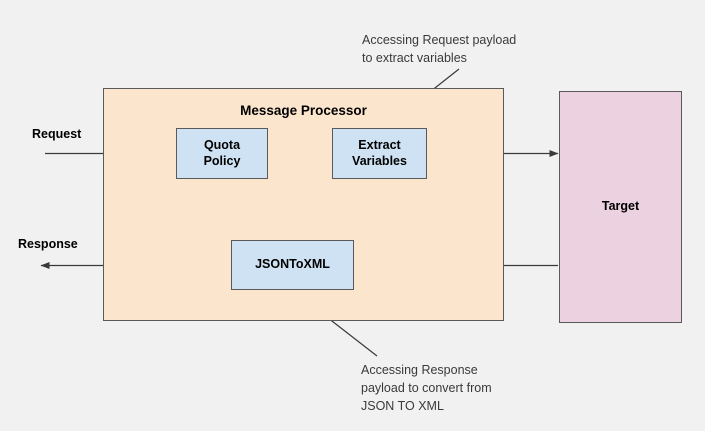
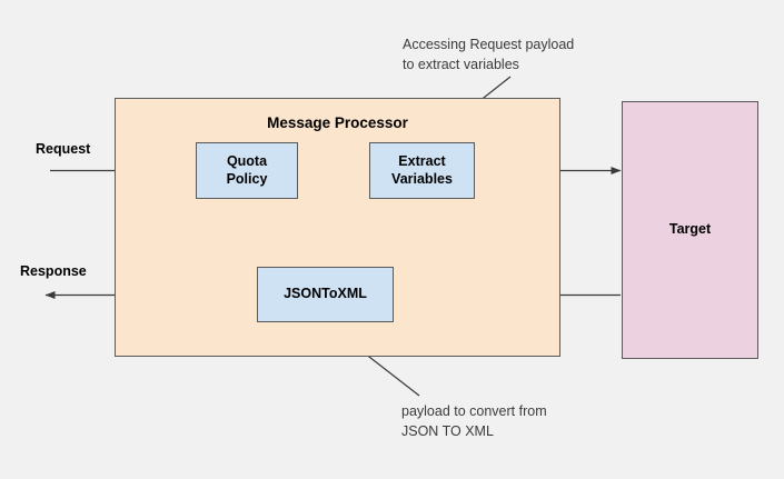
  Message Processor
  Quota
  Policy
  Extract
  Variables
  JSONToXML
  Target
  Request
  Response
  Accessing Request payload
  to extract variables
- Accessing Response
  payload to convert from
  JSON TO XML
